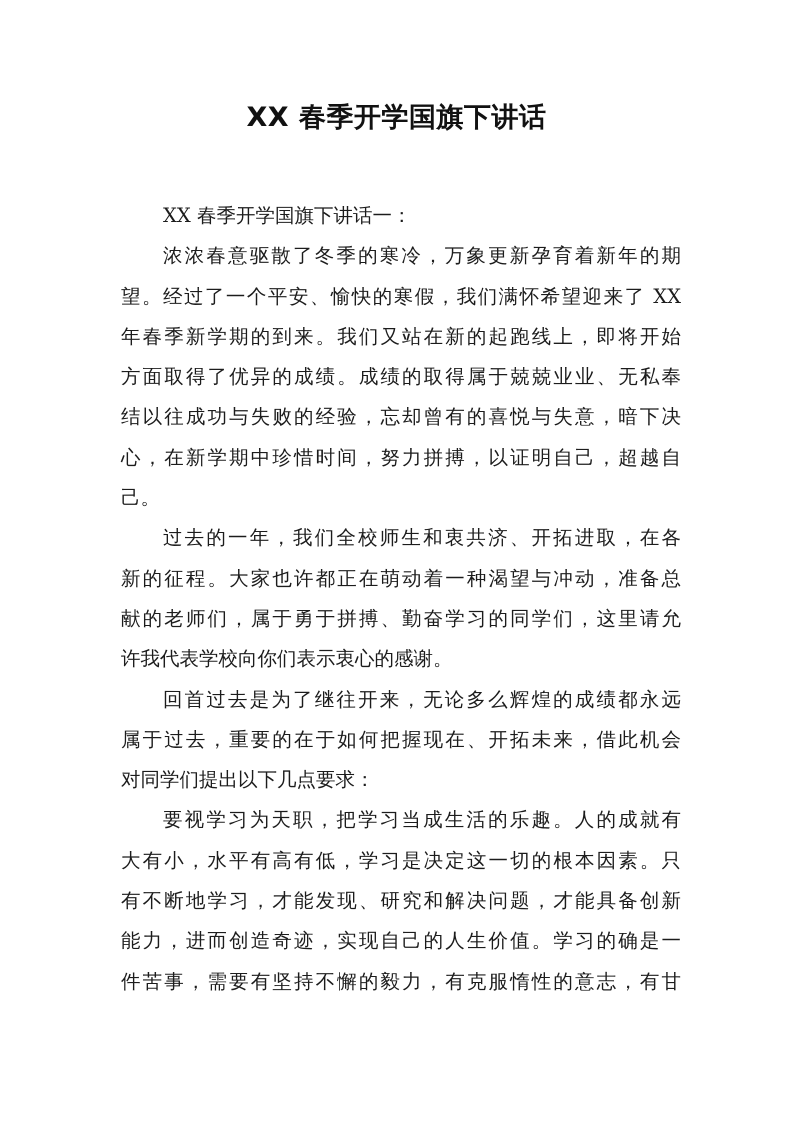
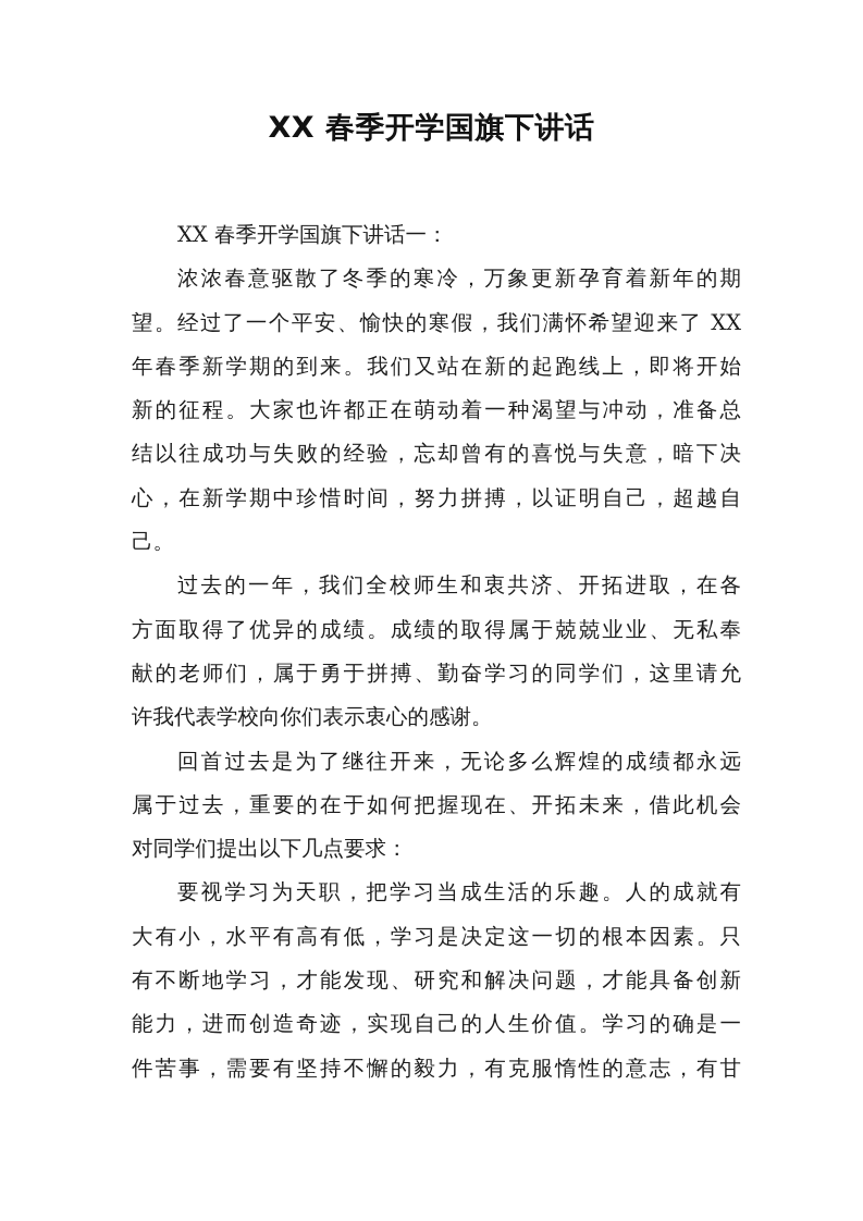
  XX 春季开学国旗下讲话
  XX 春季开学国旗下讲话一：
  浓浓春意驱散了冬季的寒冷，万象更新孕育着新年的期
  望。经过了一个平安、愉快的寒假，我们满怀希望迎来了 XX
  年春季新学期的到来。我们又站在新的起跑线上，即将开始
- 方面取得了优异的成绩。成绩的取得属于兢兢业业、无私奉
+ 新的征程。大家也许都正在萌动着一种渴望与冲动，准备总
  结以往成功与失败的经验，忘却曾有的喜悦与失意，暗下决
  心，在新学期中珍惜时间，努力拼搏，以证明自己，超越自
  己。
  过去的一年，我们全校师生和衷共济、开拓进取，在各
- 新的征程。大家也许都正在萌动着一种渴望与冲动，准备总
+ 方面取得了优异的成绩。成绩的取得属于兢兢业业、无私奉
  献的老师们，属于勇于拼搏、勤奋学习的同学们，这里请允
  许我代表学校向你们表示衷心的感谢。
  回首过去是为了继往开来，无论多么辉煌的成绩都永远
  属于过去，重要的在于如何把握现在、开拓未来，借此机会
  对同学们提出以下几点要求：
  要视学习为天职，把学习当成生活的乐趣。人的成就有
  大有小，水平有高有低，学习是决定这一切的根本因素。只
  有不断地学习，才能发现、研究和解决问题，才能具备创新
  能力，进而创造奇迹，实现自己的人生价值。学习的确是一
  件苦事，需要有坚持不懈的毅力，有克服惰性的意志，有甘
